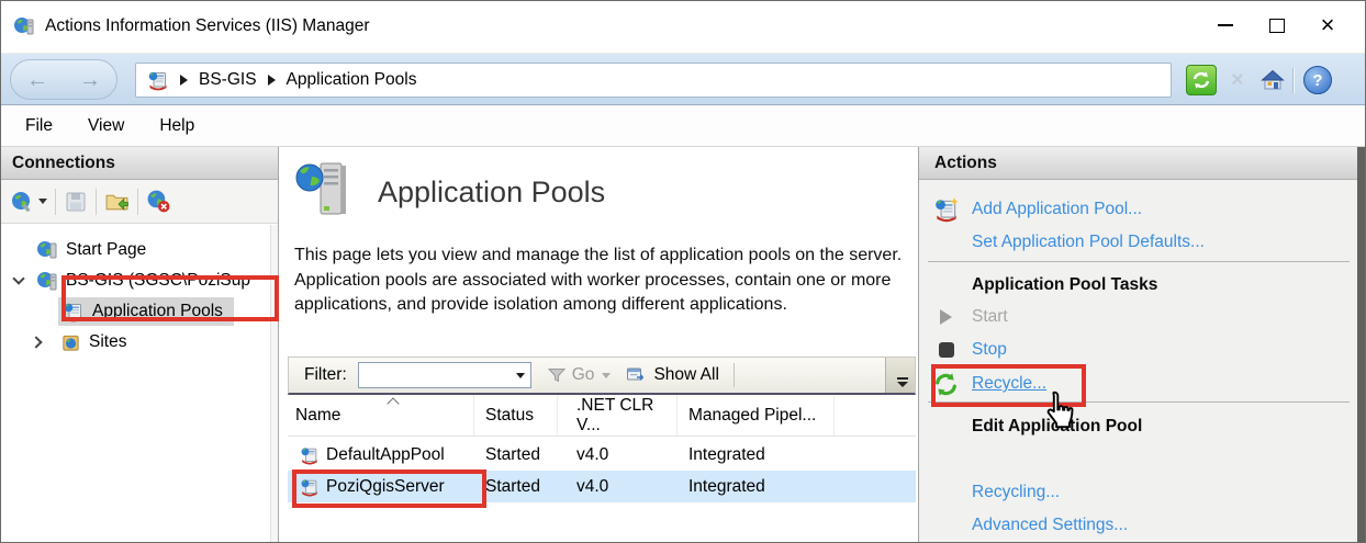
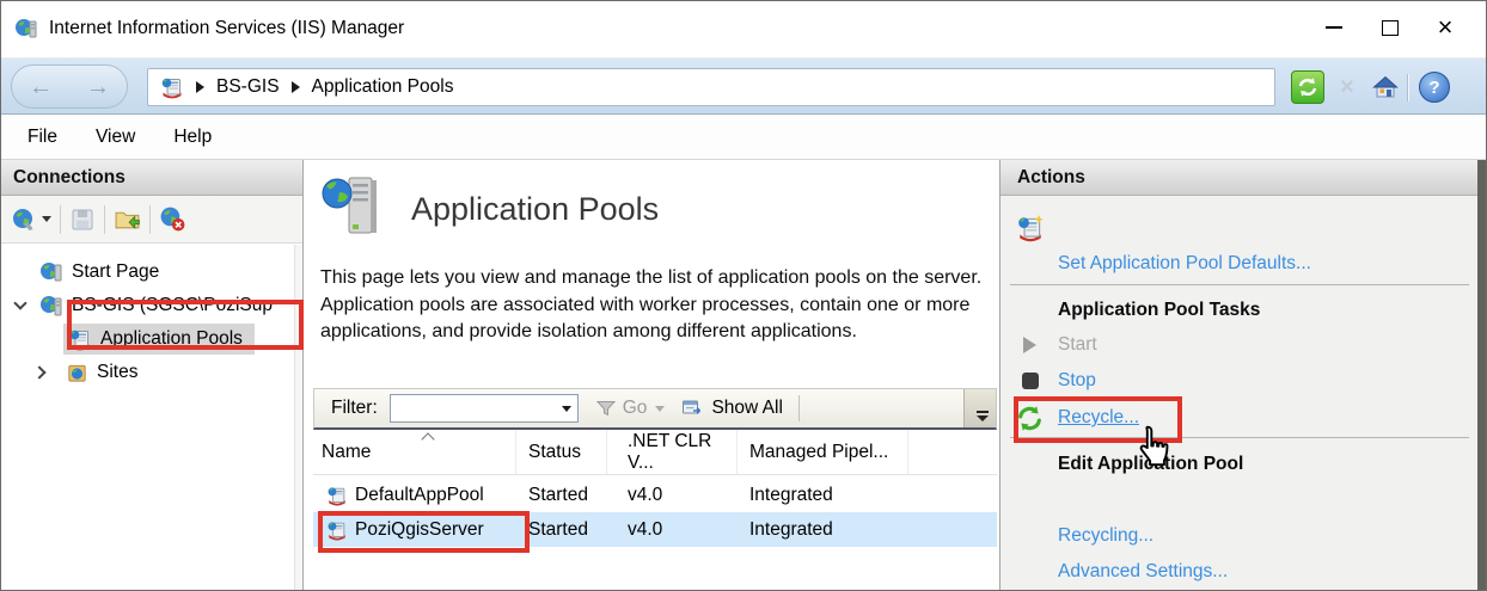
- Actions Information Services (IIS) Manager
+ Internet Information Services (IIS) Manager
  ×
  ←
  →
  BS-GIS
  Application Pools
  ×
  ?
  File
  View
  Help
  Connections
  Start Page
  BS-GIS (SGSC\PoziSup
  Application Pools
  Sites
  Application Pools
  This page lets you view and manage the list of application pools on the server. Application pools are associated with worker processes, contain one or more applications, and provide isolation among different applications.
  Filter:
  Go
  Show All
  Name
  Status
  .NET CLR V...
  Managed Pipel...
  DefaultAppPool
  Started
  v4.0
  Integrated
  PoziQgisServer
  Started
  v4.0
  Integrated
  Actions
- Add Application Pool...
  Set Application Pool Defaults...
  Application Pool Tasks
  Start
  Stop
  Recycle...
  Edit Appliction Pool
  Recycling...
  Advanced Settings...
